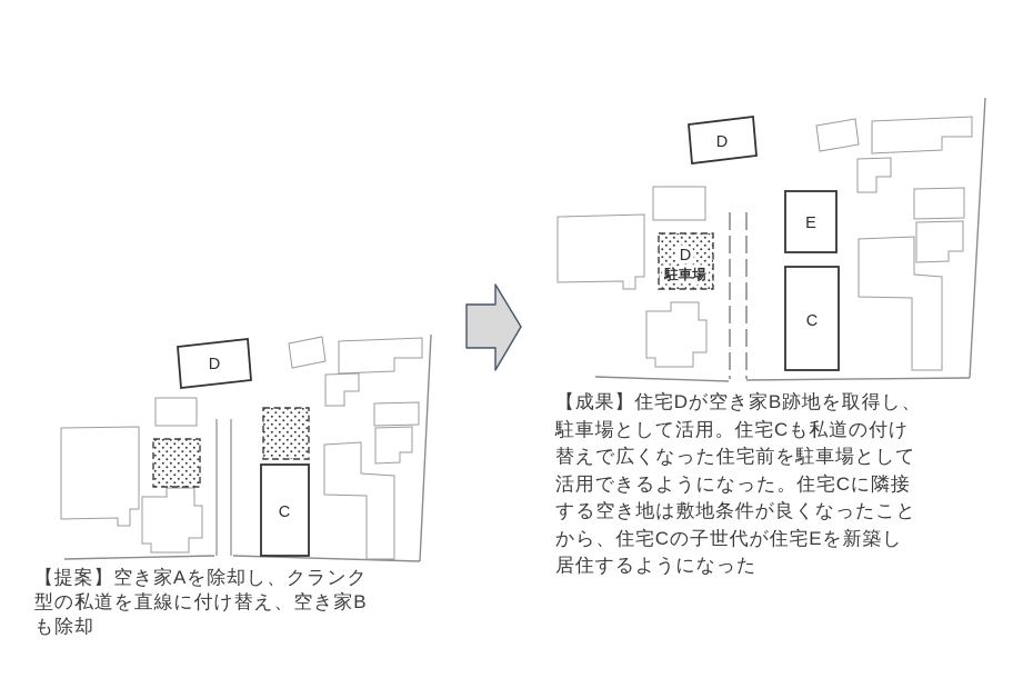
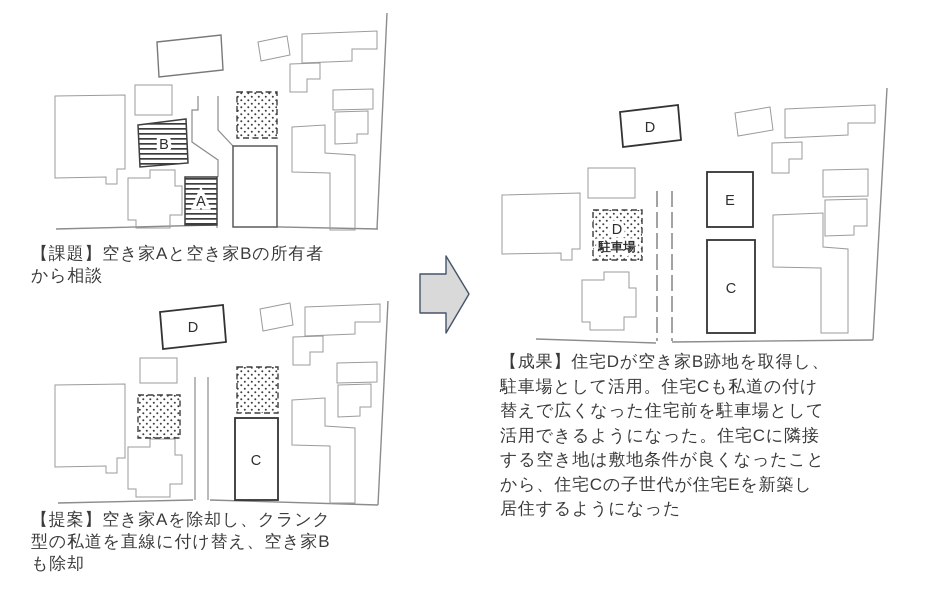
+ B
+ A
+ 【課題】空き家Aと空き家Bの所有者
+ から相談
  D
  C
  【提案】空き家Aを除却し、クランク
  型の私道を直線に付け替え、空き家B
  も除却
  D
  D
  駐車場
  E
  C
  【成果】住宅Dが空き家B跡地を取得し、
  駐車場として活用。住宅Cも私道の付け
  替えで広くなった住宅前を駐車場として
  活用できるようになった。住宅Cに隣接
  する空き地は敷地条件が良くなったこと
  から、住宅Cの子世代が住宅Eを新築し
  居住するようになった
